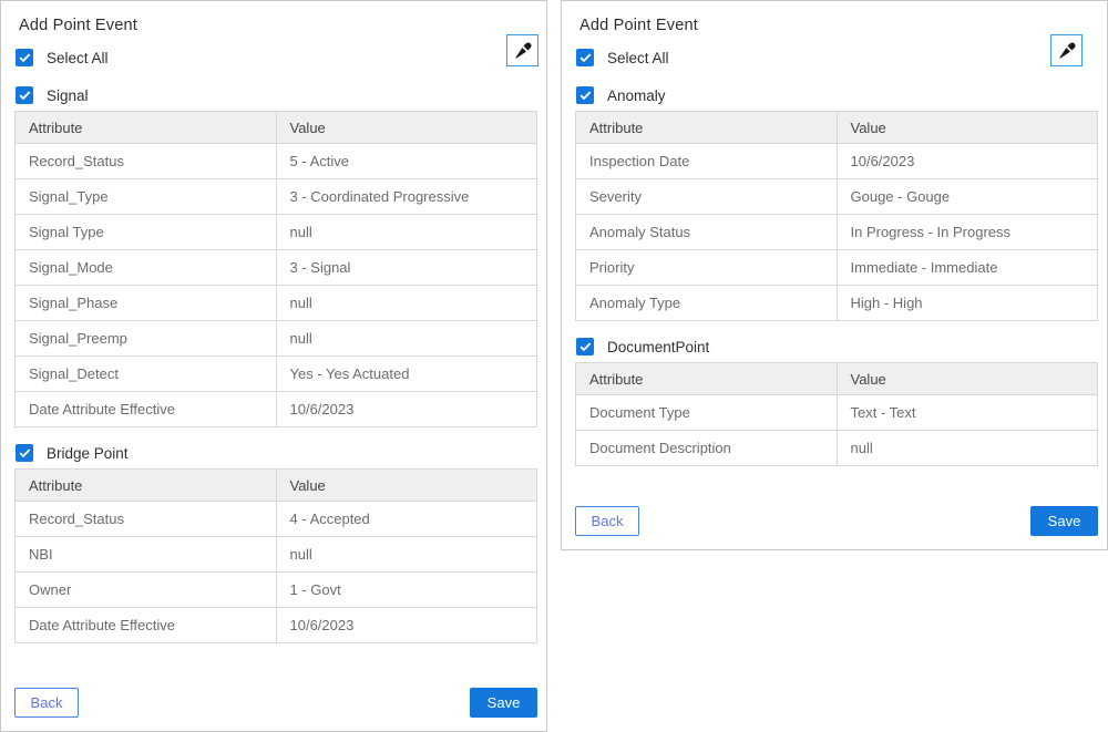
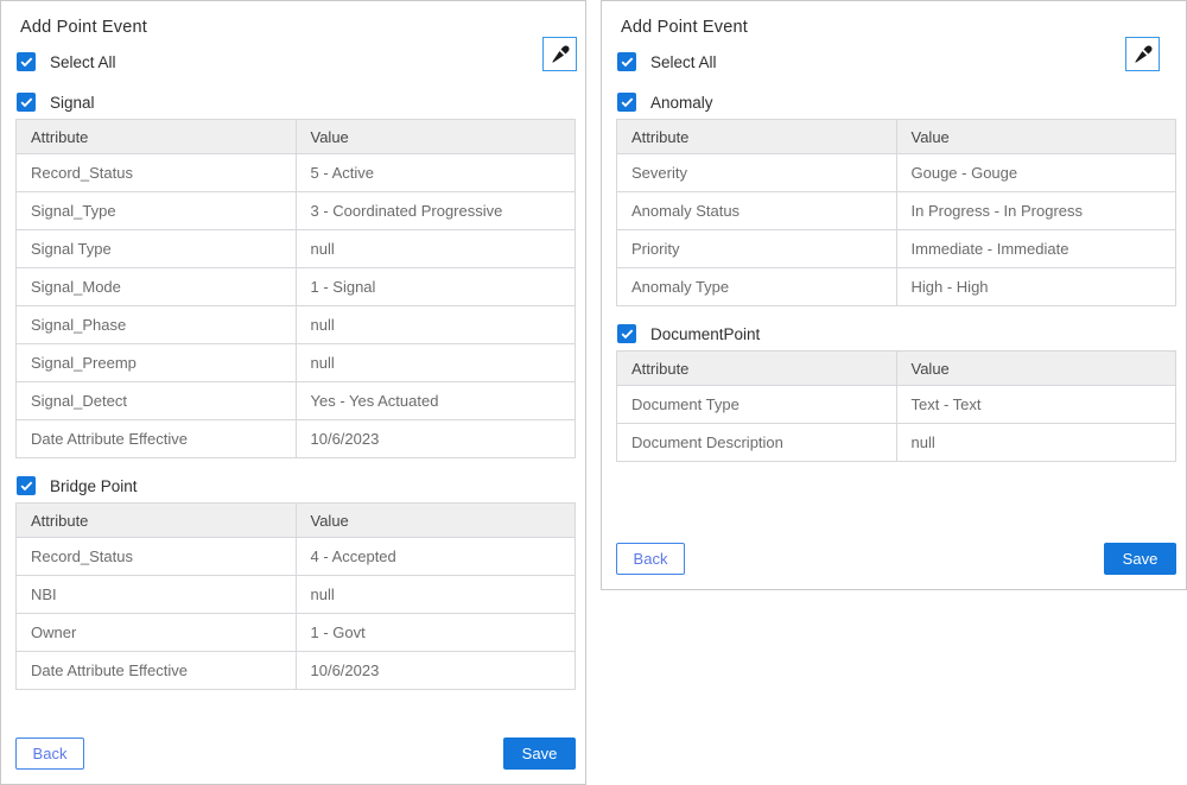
  Add Point Event
  Select All
  Signal
  Attribute	Value
  Record_Status	5 - Active
  Signal_Type	3 - Coordinated Progressive
  Signal Type	null
- Signal_Mode	3 - Signal
+ Signal_Mode	1 - Signal
  Signal_Phase	null
  Signal_Preemp	null
  Signal_Detect	Yes - Yes Actuated
  Date Attribute Effective	10/6/2023
  Bridge Point
  Attribute	Value
  Record_Status	4 - Accepted
  NBI	null
  Owner	1 - Govt
  Date Attribute Effective	10/6/2023
  Back
  Save
  Add Point Event
  Select All
  Anomaly
  Attribute	Value
- Inspection Date	10/6/2023
  Severity	Gouge - Gouge
  Anomaly Status	In Progress - In Progress
  Priority	Immediate - Immediate
  Anomaly Type	High - High
  DocumentPoint
  Attribute	Value
  Document Type	Text - Text
  Document Description	null
  Back
  Save
